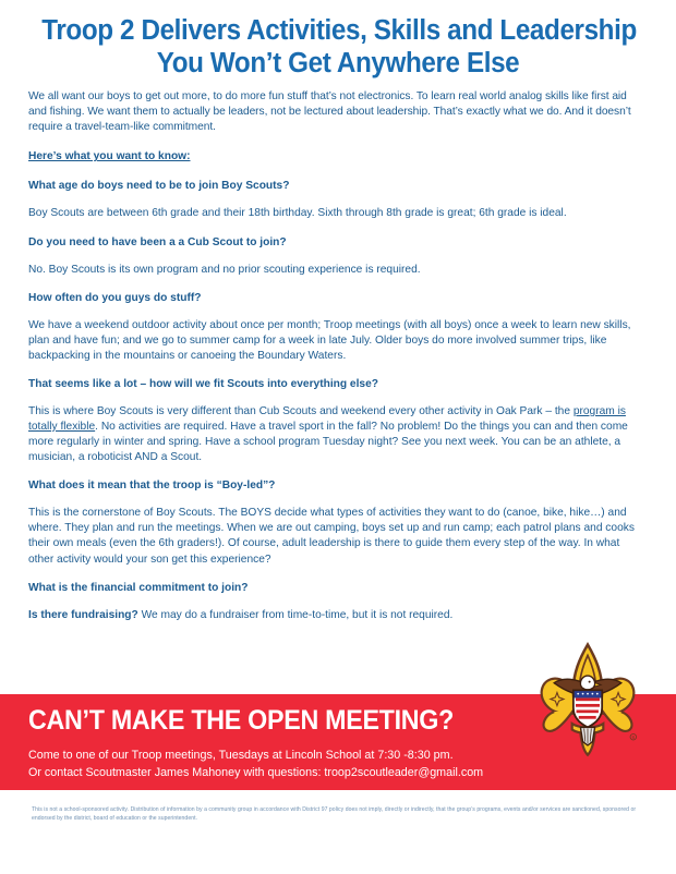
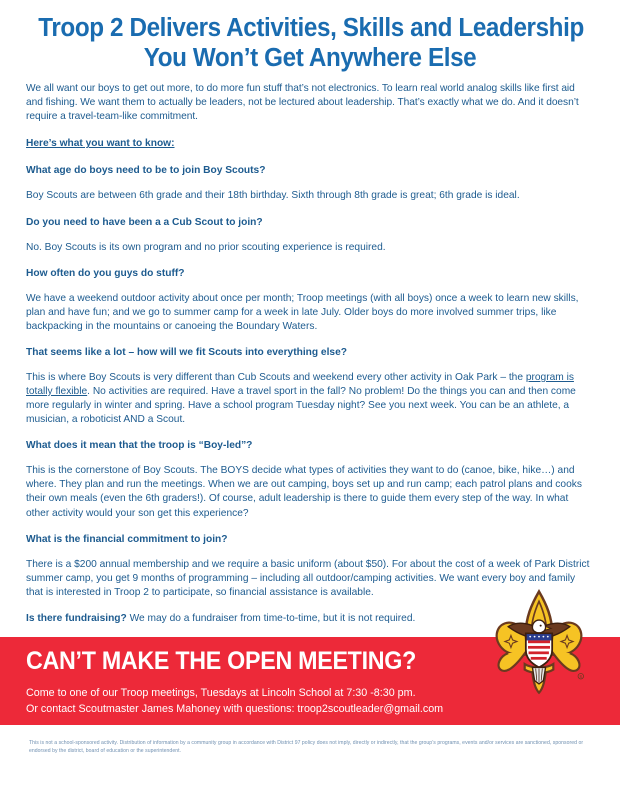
  Troop 2 Delivers Activities, Skills and Leadership
  You Won’t Get Anywhere Else
  We all want our boys to get out more, to do more fun stuff that’s not electronics. To learn real world analog skills like first aid and fishing. We want them to actually be leaders, not be lectured about leadership. That’s exactly what we do. And it doesn’t require a travel-team-like commitment.
  Here’s what you want to know:
  What age do boys need to be to join Boy Scouts?
  Boy Scouts are between 6th grade and their 18th birthday. Sixth through 8th grade is great; 6th grade is ideal.
  Do you need to have been a a Cub Scout to join?
  No. Boy Scouts is its own program and no prior scouting experience is required.
  How often do you guys do stuff?
  We have a weekend outdoor activity about once per month; Troop meetings (with all boys) once a week to learn new skills, plan and have fun; and we go to summer camp for a week in late July. Older boys do more involved summer trips, like backpacking in the mountains or canoeing the Boundary Waters.
  That seems like a lot – how will we fit Scouts into everything else?
  This is where Boy Scouts is very different than Cub Scouts and weekend every other activity in Oak Park – the program is totally flexible. No activities are required. Have a travel sport in the fall? No problem! Do the things you can and then come more regularly in winter and spring. Have a school program Tuesday night? See you next week. You can be an athlete, a musician, a roboticist AND a Scout.
  What does it mean that the troop is “Boy-led”?
  This is the cornerstone of Boy Scouts. The BOYS decide what types of activities they want to do (canoe, bike, hike…) and where. They plan and run the meetings. When we are out camping, boys set up and run camp; each patrol plans and cooks their own meals (even the 6th graders!). Of course, adult leadership is there to guide them every step of the way. In what other activity would your son get this experience?
  What is the financial commitment to join?
+ There is a $200 annual membership and we require a basic uniform (about $50). For about the cost of a week of Park District summer camp, you get 9 months of programming – including all outdoor/camping activities. We want every boy and family that is interested in Troop 2 to participate, so financial assistance is available.
  Is there fundraising? We may do a fundraiser from time-to-time, but it is not required.
  CAN’T MAKE THE OPEN MEETING?
  Come to one of our Troop meetings, Tuesdays at Lincoln School at 7:30 -8:30 pm.
  Or contact Scoutmaster James Mahoney with questions: troop2scoutleader@gmail.com
